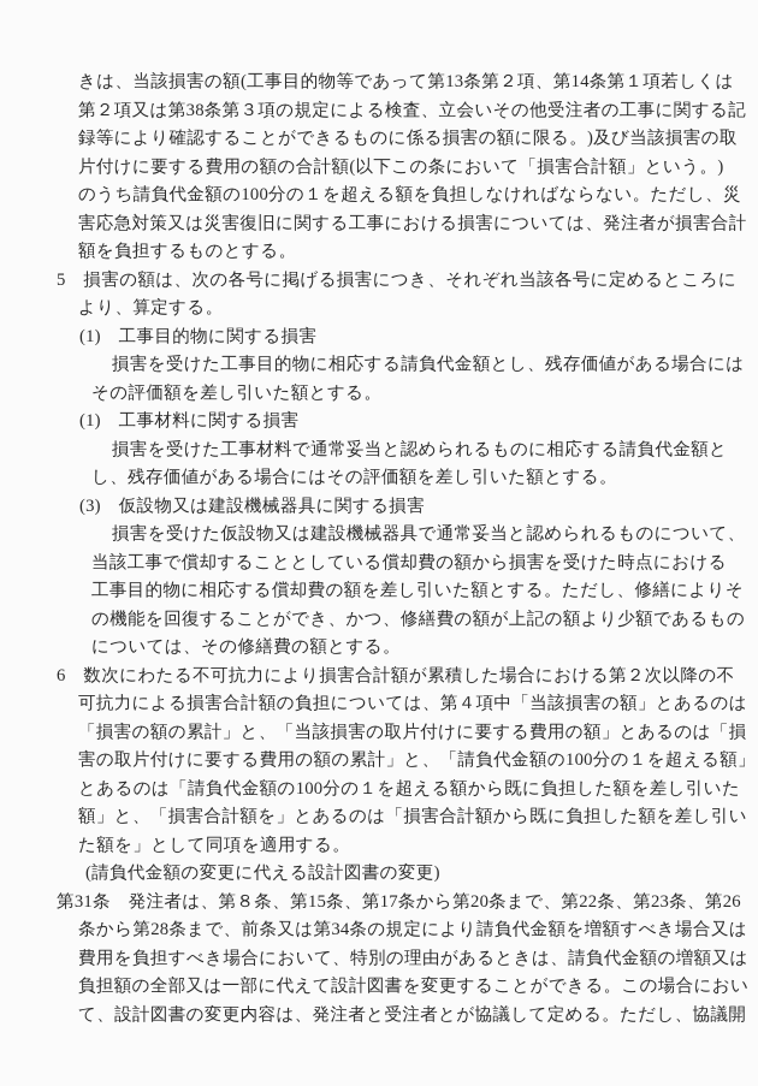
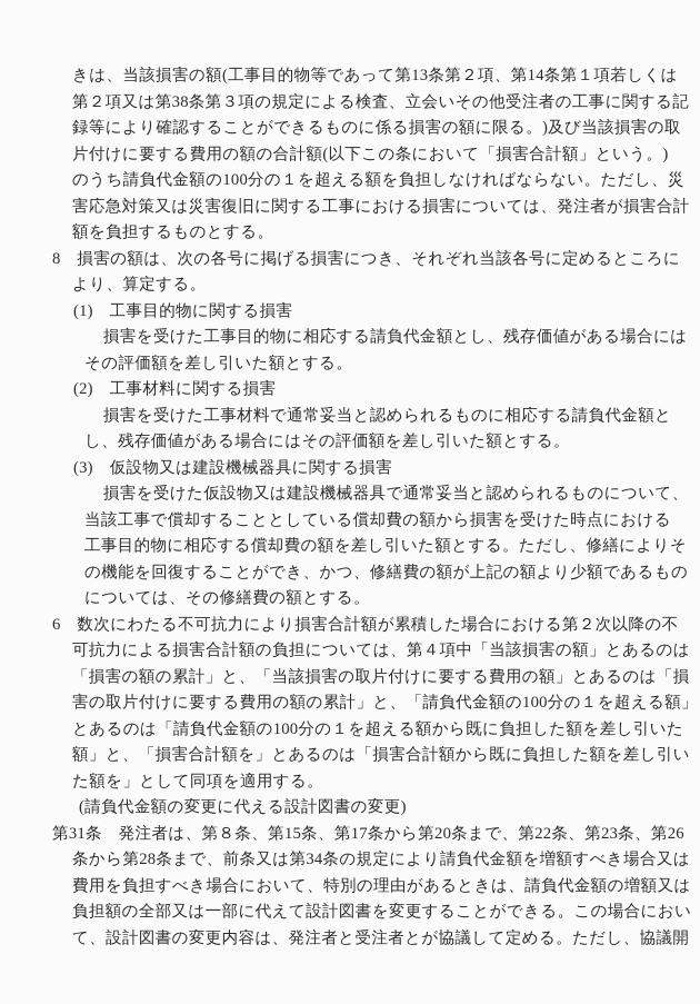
  きは、当該損害の額(工事目的物等であって第13条第２項、第14条第１項若しくは
  第２項又は第38条第３項の規定による検査、立会いその他受注者の工事に関する記
  録等により確認することができるものに係る損害の額に限る。)及び当該損害の取
  片付けに要する費用の額の合計額(以下この条において「損害合計額」という。)
  のうち請負代金額の100分の１を超える額を負担しなければならない。ただし、災
  害応急対策又は災害復旧に関する工事における損害については、発注者が損害合計
  額を負担するものとする。
- 5 損害の額は、次の各号に掲げる損害につき、それぞれ当該各号に定めるところに
+ 8 損害の額は、次の各号に掲げる損害につき、それぞれ当該各号に定めるところに
  より、算定する。
  (1) 工事目的物に関する損害
  損害を受けた工事目的物に相応する請負代金額とし、残存価値がある場合には
  その評価額を差し引いた額とする。
- (1) 工事材料に関する損害
+ (2) 工事材料に関する損害
  損害を受けた工事材料で通常妥当と認められるものに相応する請負代金額と
  し、残存価値がある場合にはその評価額を差し引いた額とする。
  (3) 仮設物又は建設機械器具に関する損害
  損害を受けた仮設物又は建設機械器具で通常妥当と認められるものについて、
  当該工事で償却することとしている償却費の額から損害を受けた時点における
  工事目的物に相応する償却費の額を差し引いた額とする。ただし、修繕によりそ
  の機能を回復することができ、かつ、修繕費の額が上記の額より少額であるもの
  については、その修繕費の額とする。
  6 数次にわたる不可抗力により損害合計額が累積した場合における第２次以降の不
  可抗力による損害合計額の負担については、第４項中「当該損害の額」とあるのは
  「損害の額の累計」と、「当該損害の取片付けに要する費用の額」とあるのは「損
  害の取片付けに要する費用の額の累計」と、「請負代金額の100分の１を超える額」
  とあるのは「請負代金額の100分の１を超える額から既に負担した額を差し引いた
  額」と、「損害合計額を」とあるのは「損害合計額から既に負担した額を差し引い
  た額を」として同項を適用する。
  (請負代金額の変更に代える設計図書の変更)
  第31条 発注者は、第８条、第15条、第17条から第20条まで、第22条、第23条、第26
  条から第28条まで、前条又は第34条の規定により請負代金額を増額すべき場合又は
  費用を負担すべき場合において、特別の理由があるときは、請負代金額の増額又は
  負担額の全部又は一部に代えて設計図書を変更することができる。この場合におい
  て、設計図書の変更内容は、発注者と受注者とが協議して定める。ただし、協議開
